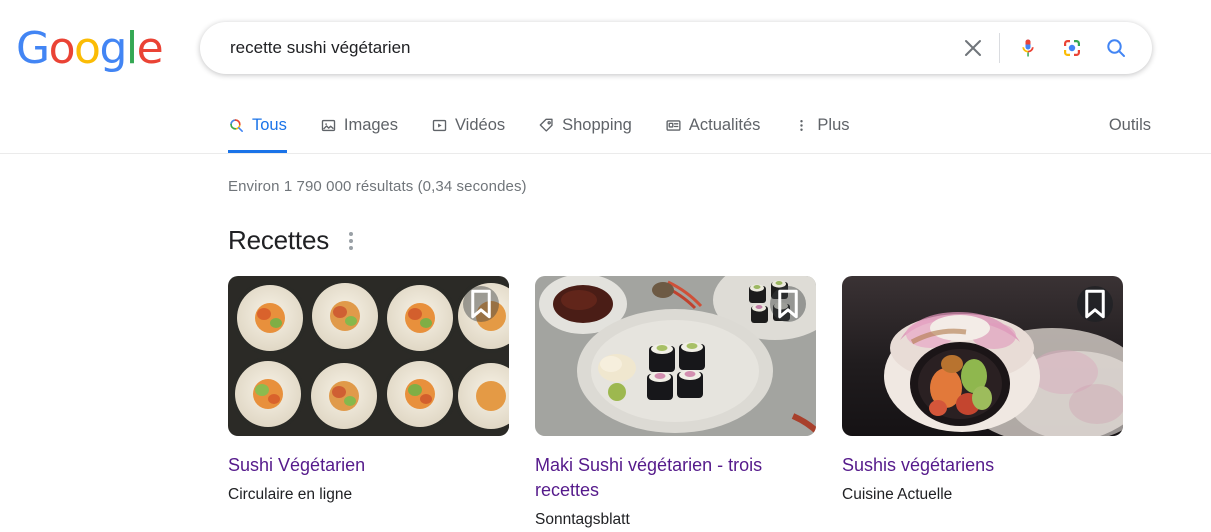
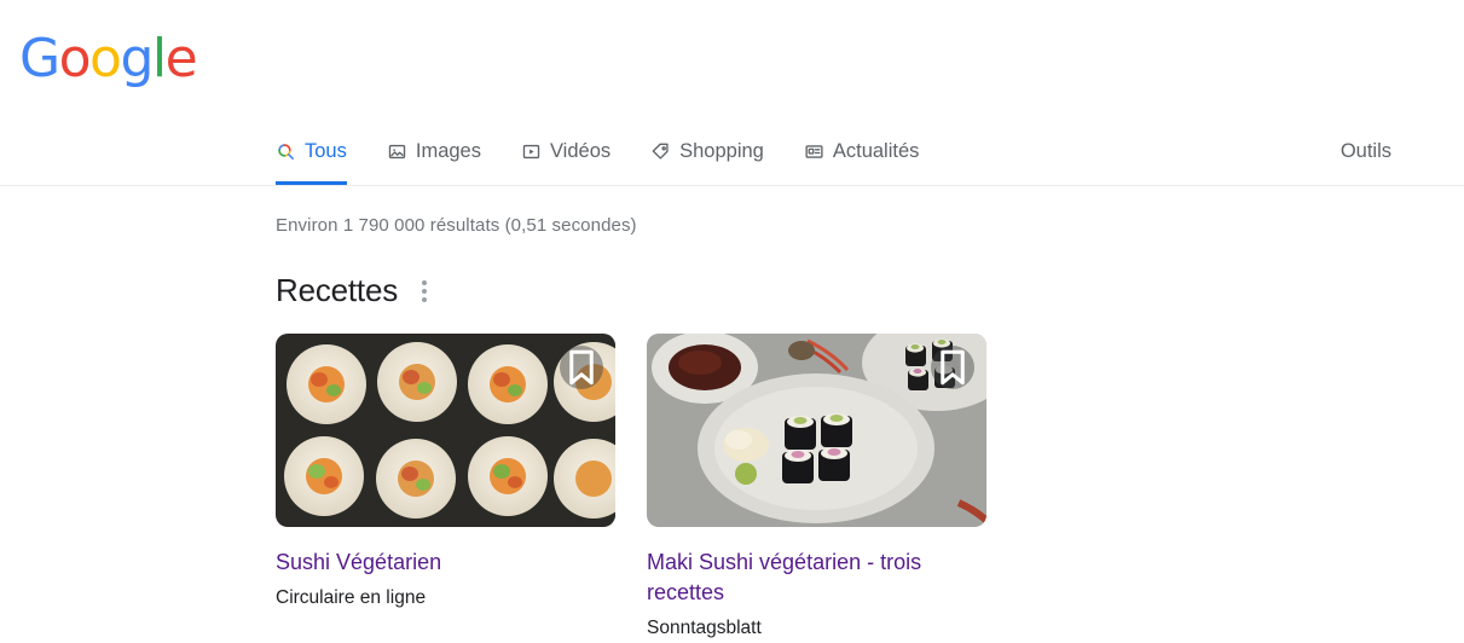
  Google
- recette sushi végétarien
  Tous
  Images
  Vidéos
  Shopping
  Actualités
- Plus
  Outils
- Environ 1 790 000 résultats (0,34 secondes)
+ Environ 1 790 000 résultats (0,51 secondes)
  Recettes
  Sushi Végétarien
  Circulaire en ligne
  Maki Sushi végétarien - trois recettes
  Sonntagsblatt
- Sushis végétariens
- Cuisine Actuelle
